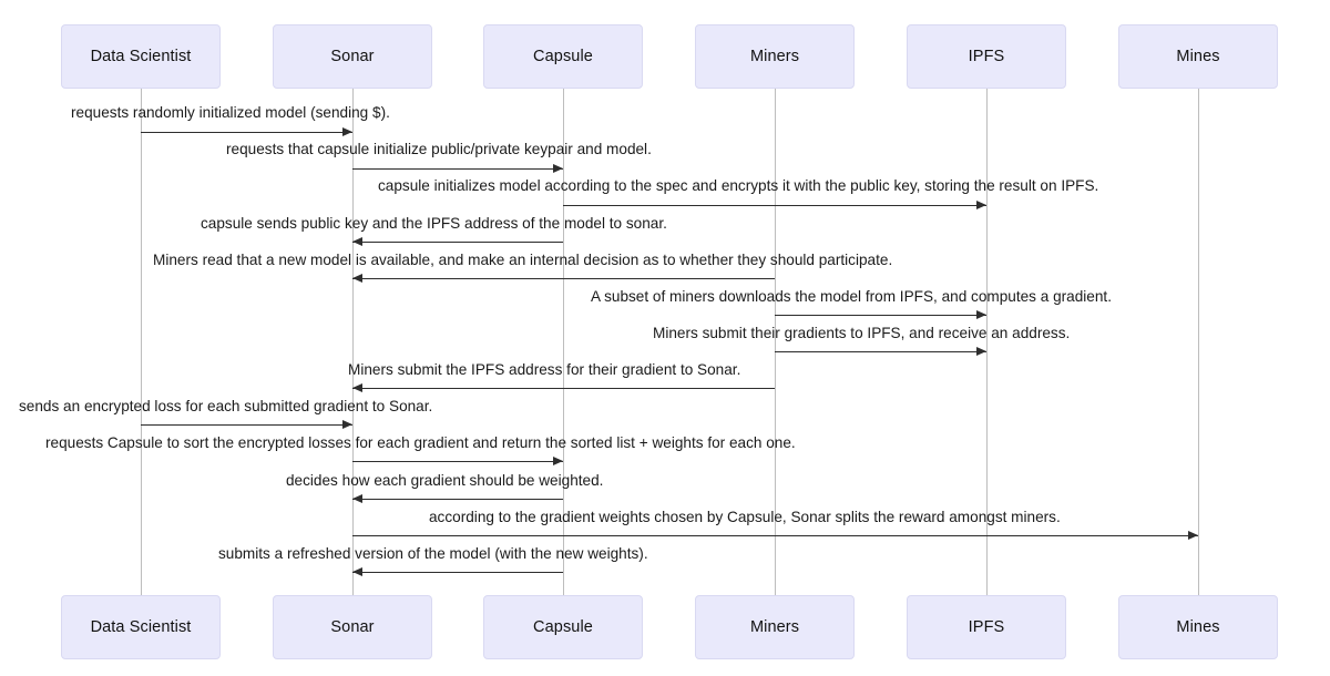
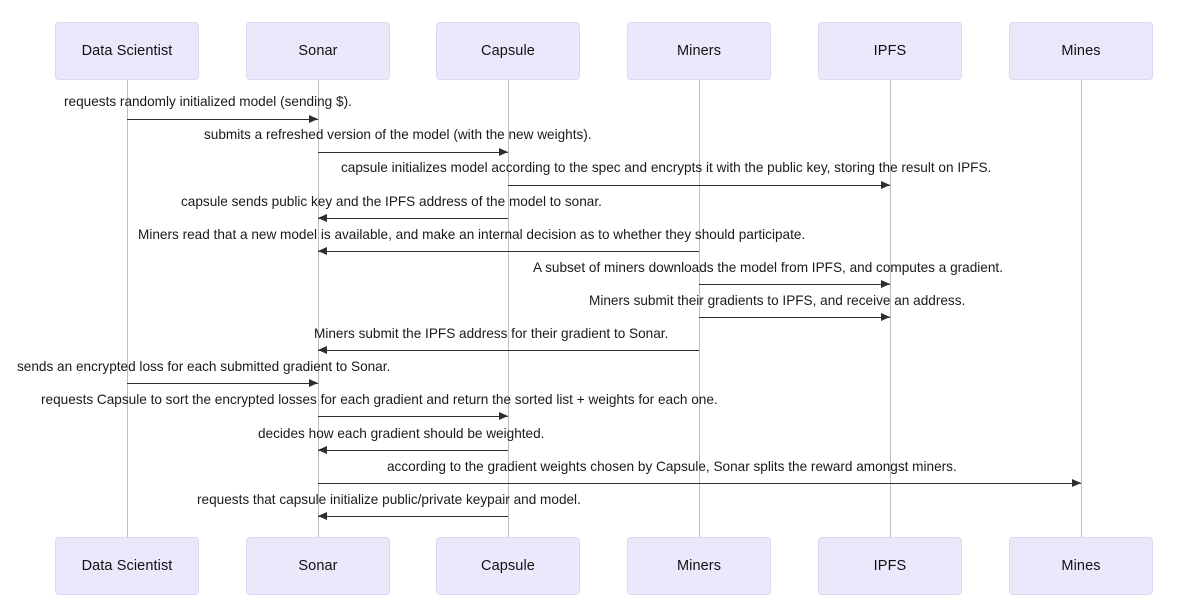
  Data Scientist
  Sonar
  Capsule
  Miners
  IPFS
  Mines
  Data Scientist
  Sonar
  Capsule
  Miners
  IPFS
  Mines
  requests randomly initialized model (sending $).
- requests that capsule initialize public/private keypair and model.
+ submits a refreshed version of the model (with the new weights).
  capsule initializes model according to the spec and encrypts it with the public key, storing the result on IPFS.
  capsule sends public key and the IPFS address of the model to sonar.
  Miners read that a new model is available, and make an internal decision as to whether they should participate.
  A subset of miners downloads the model from IPFS, and computes a gradient.
  Miners submit their gradients to IPFS, and receive an address.
  Miners submit the IPFS address for their gradient to Sonar.
  sends an encrypted loss for each submitted gradient to Sonar.
  requests Capsule to sort the encrypted losses for each gradient and return the sorted list + weights for each one.
  decides how each gradient should be weighted.
  according to the gradient weights chosen by Capsule, Sonar splits the reward amongst miners.
- submits a refreshed version of the model (with the new weights).
+ requests that capsule initialize public/private keypair and model.
